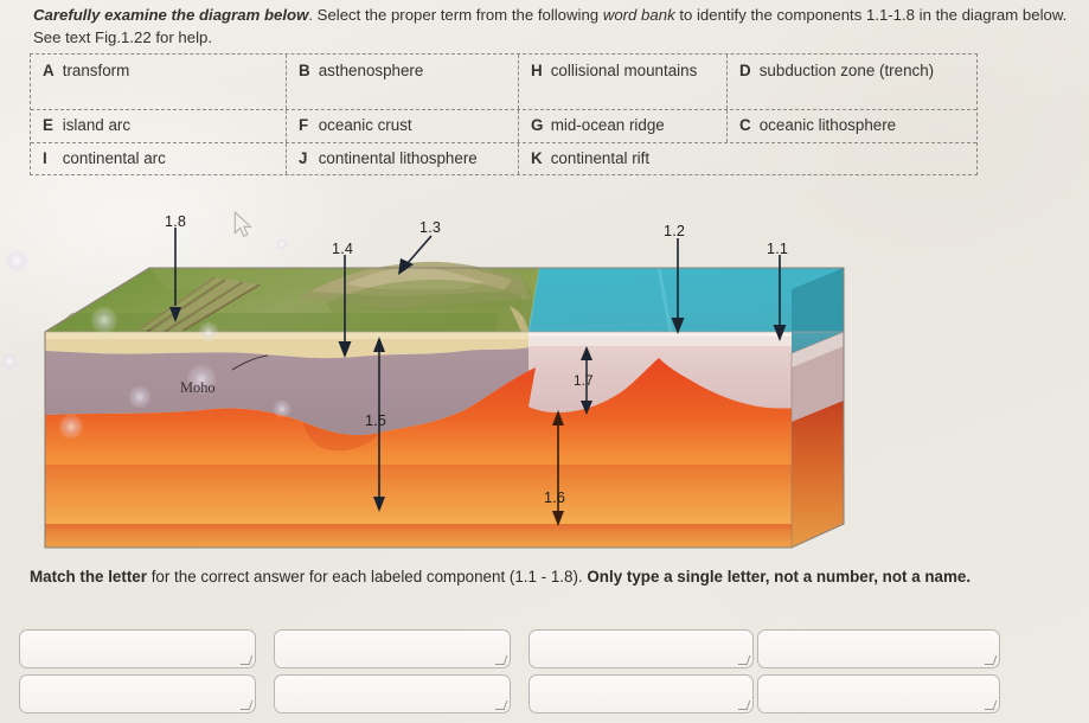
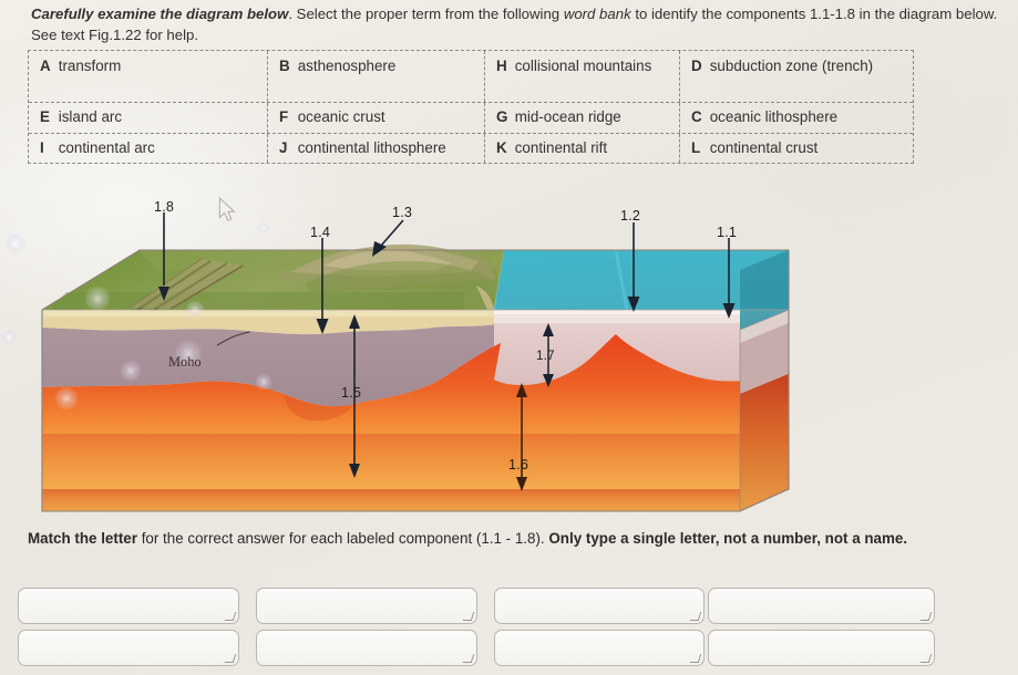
  Carefully examine the diagram below. Select the proper term from the following word bank to identify the components 1.1-1.8 in the diagram below. See text Fig.1.22 for help.
  A transform
  B asthenosphere
  H collisional mountains
  D subduction zone (trench)
  E island arc
  F oceanic crust
  G mid-ocean ridge
  C oceanic lithosphere
  I continental arc
  J continental lithosphere
  K continental rift
+ L continental crust
  1.8
  1.4
  1.3
  1.2
  1.1
  1.5
  1.7
  1.6
  Moho
  Match the letter for the correct answer for each labeled component (1.1 - 1.8). Only type a single letter, not a number, not a name.
